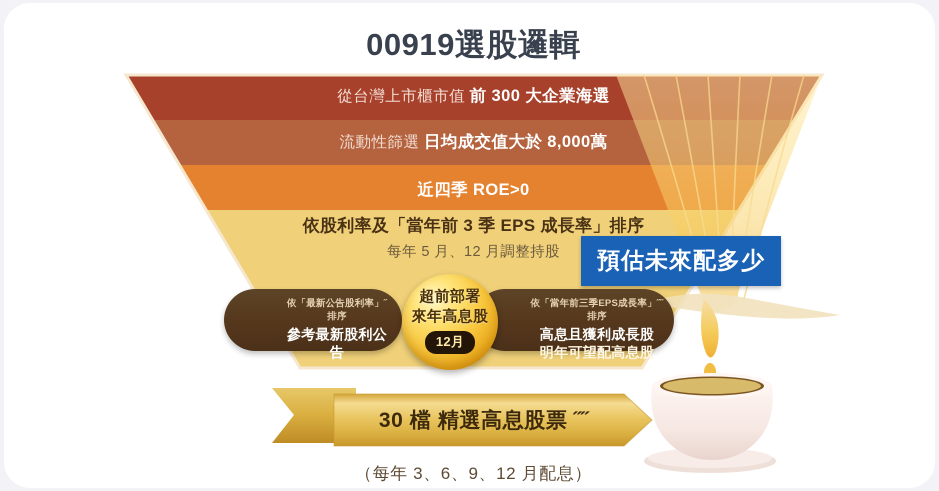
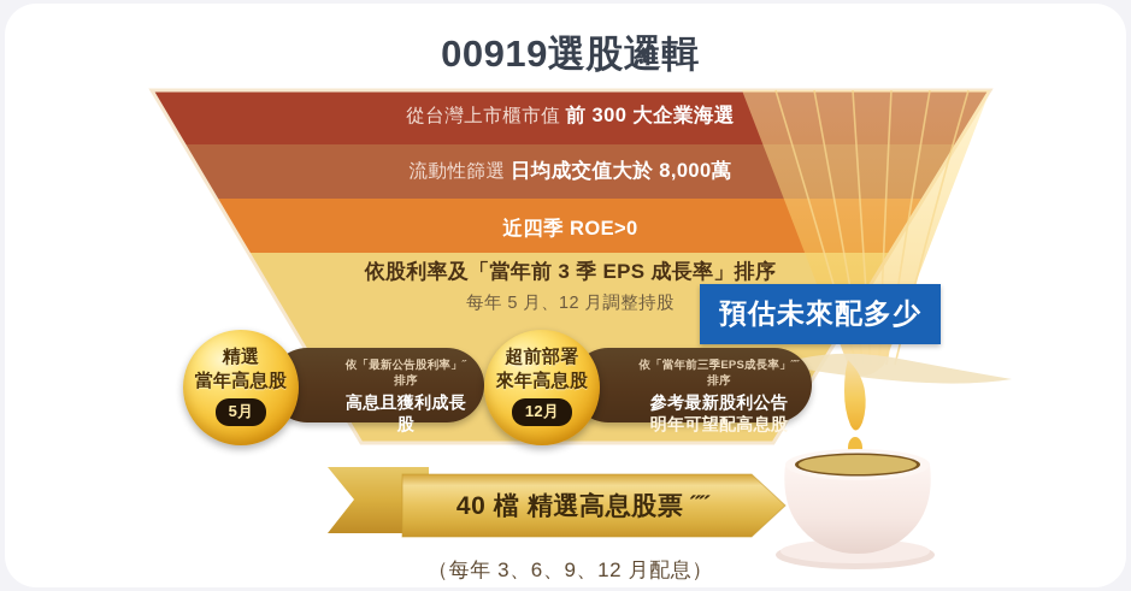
  00919選股邏輯
  從台灣上市櫃市值 前 300 大企業海選
  流動性篩選 日均成交值大於 8,000萬
  近四季 ROE>0
  依股利率及「當年前 3 季 EPS 成長率」排序
  每年 5 月、12 月調整持股
  預估未來配多少
  依「最新公告股利率」˝ 排序
- 參考最新股利公告
+ 高息且獲利成長股
+ 精選
+ 當年高息股
+ 5月
  依「當年前三季EPS成長率」˝˝ 排序
- 高息且獲利成長股
+ 參考最新股利公告
  明年可望配高息股
  超前部署
  來年高息股
  12月
- 30 檔 精選高息股票 ˝˝
+ 40 檔 精選高息股票 ˝˝
  （每年 3、6、9、12 月配息）
